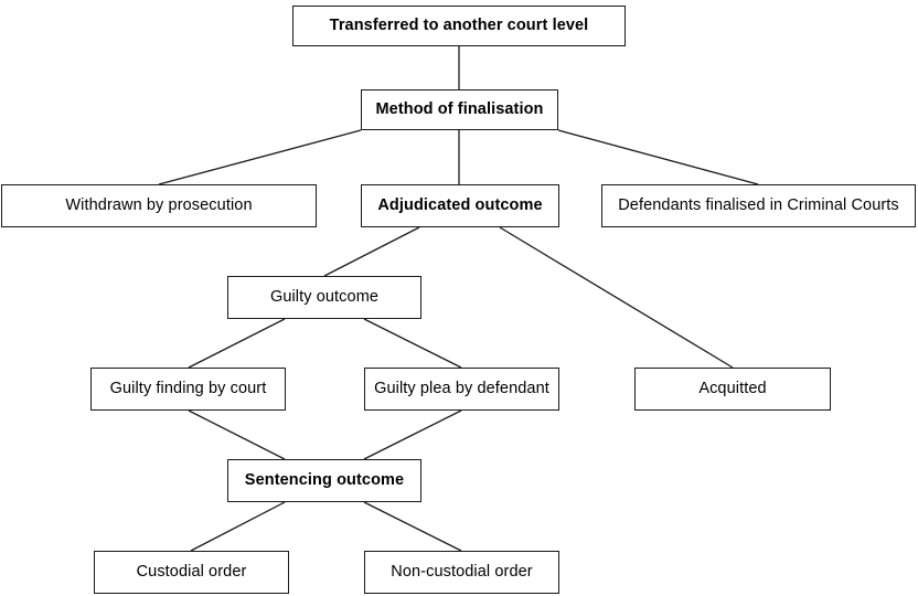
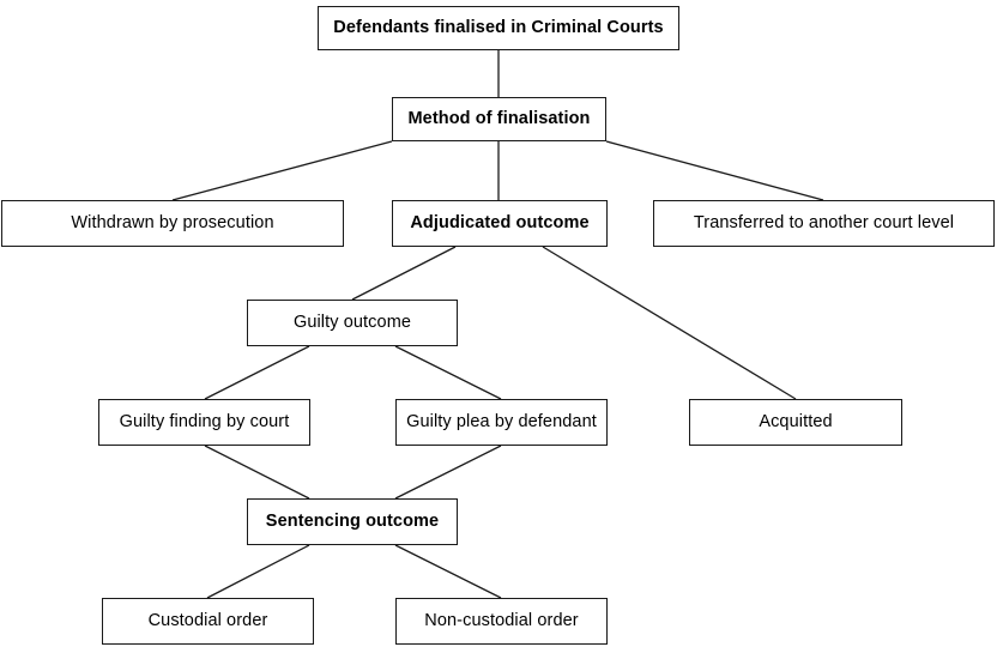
- Transferred to another court level
+ Defendants finalised in Criminal Courts
  Method of finalisation
  Withdrawn by prosecution
  Adjudicated outcome
- Defendants finalised in Criminal Courts
+ Transferred to another court level
  Guilty outcome
  Guilty finding by court
  Guilty plea by defendant
  Acquitted
  Sentencing outcome
  Custodial order
  Non-custodial order
